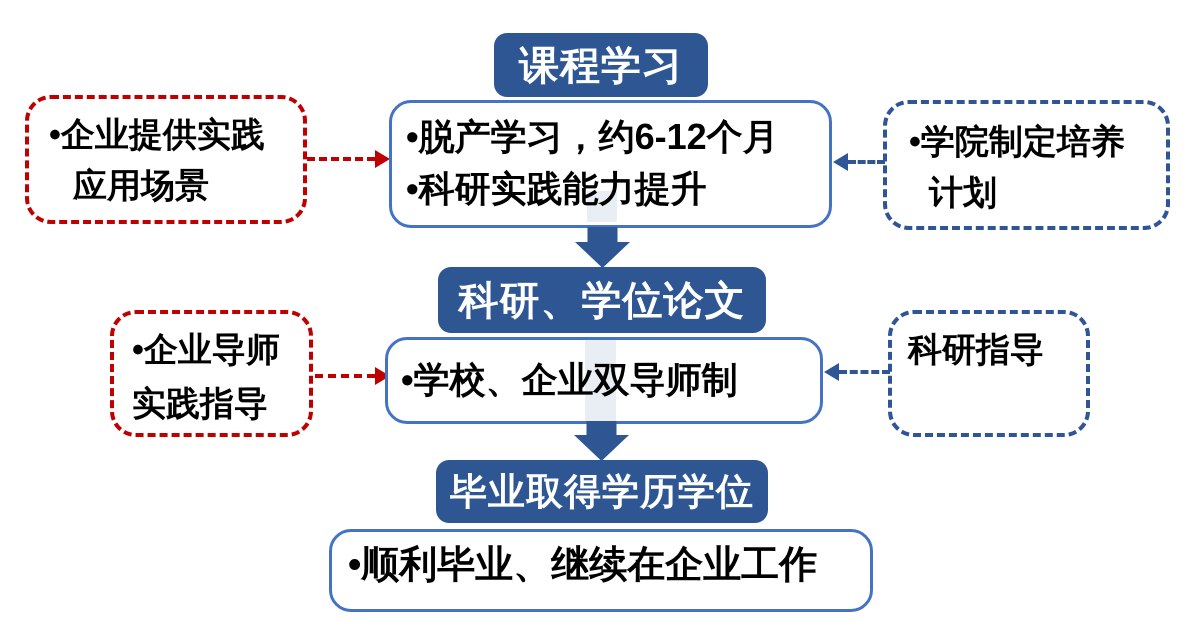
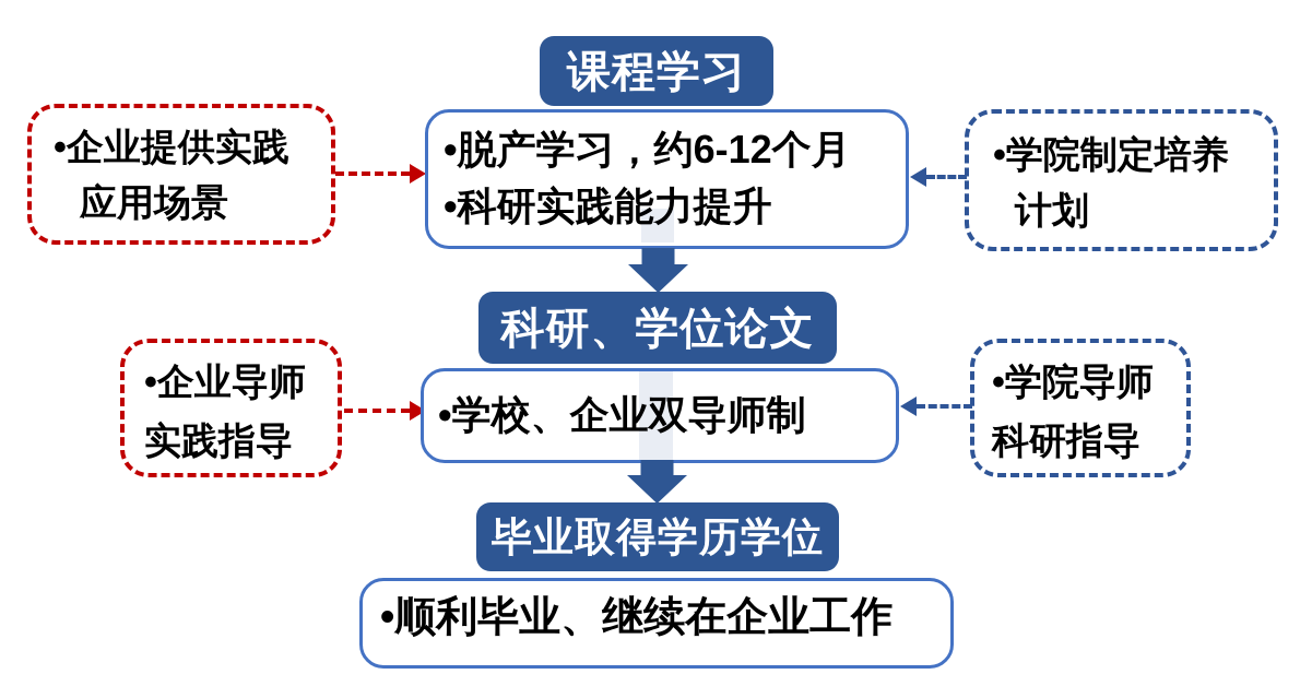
  课程学习
  •脱产学习，约6-12个月
  •科研实践能力提升
  •企业提供实践
  应用场景
  •学院制定培养
  计划
  科研、学位论文
  •学校、企业双导师制
  •企业导师
  实践指导
+ •学院导师
  科研指导
  毕业取得学历学位
  •顺利毕业、继续在企业工作
